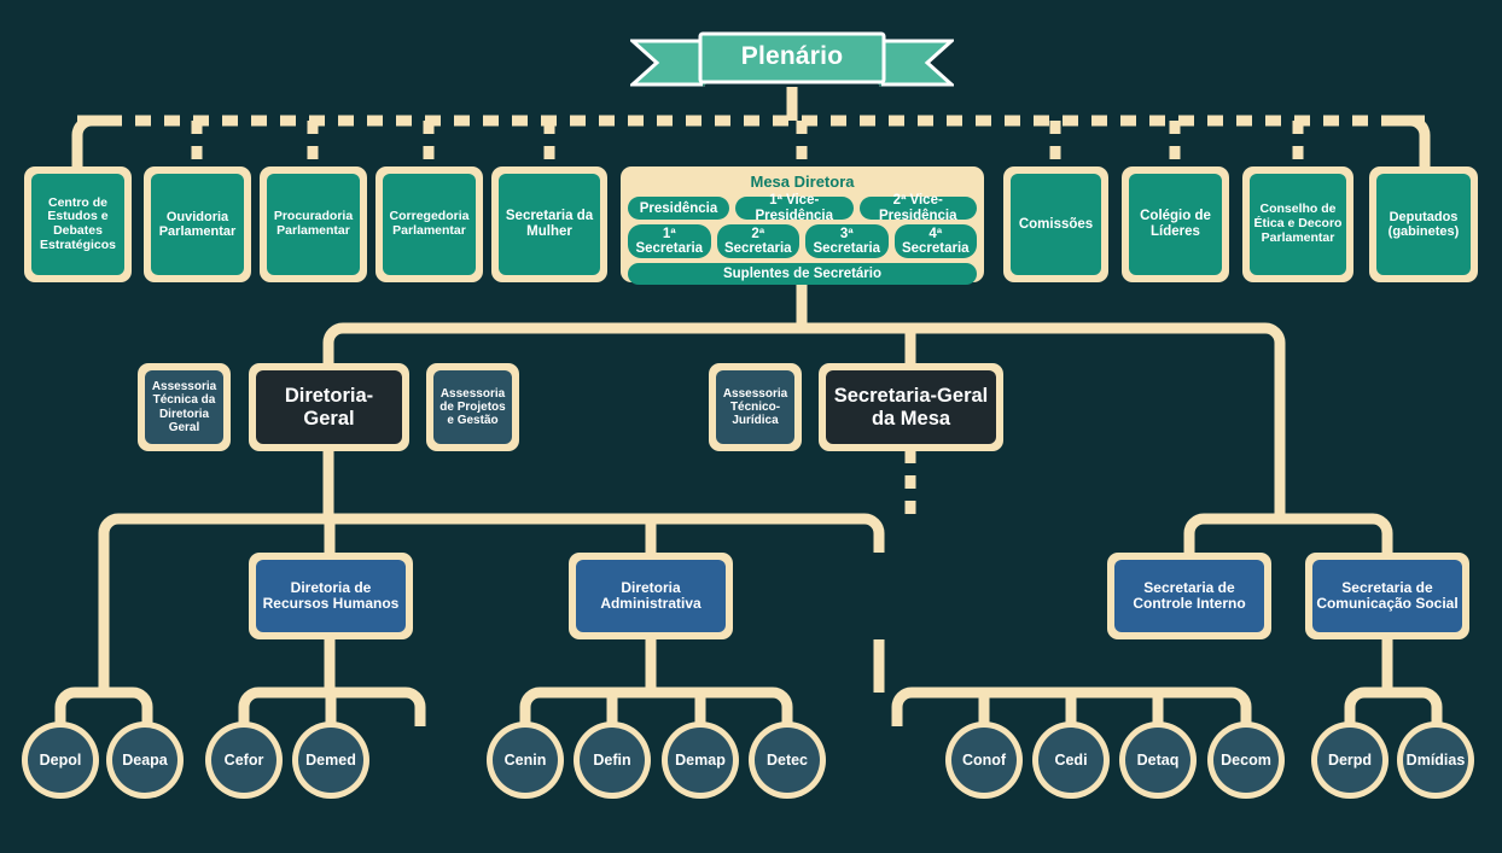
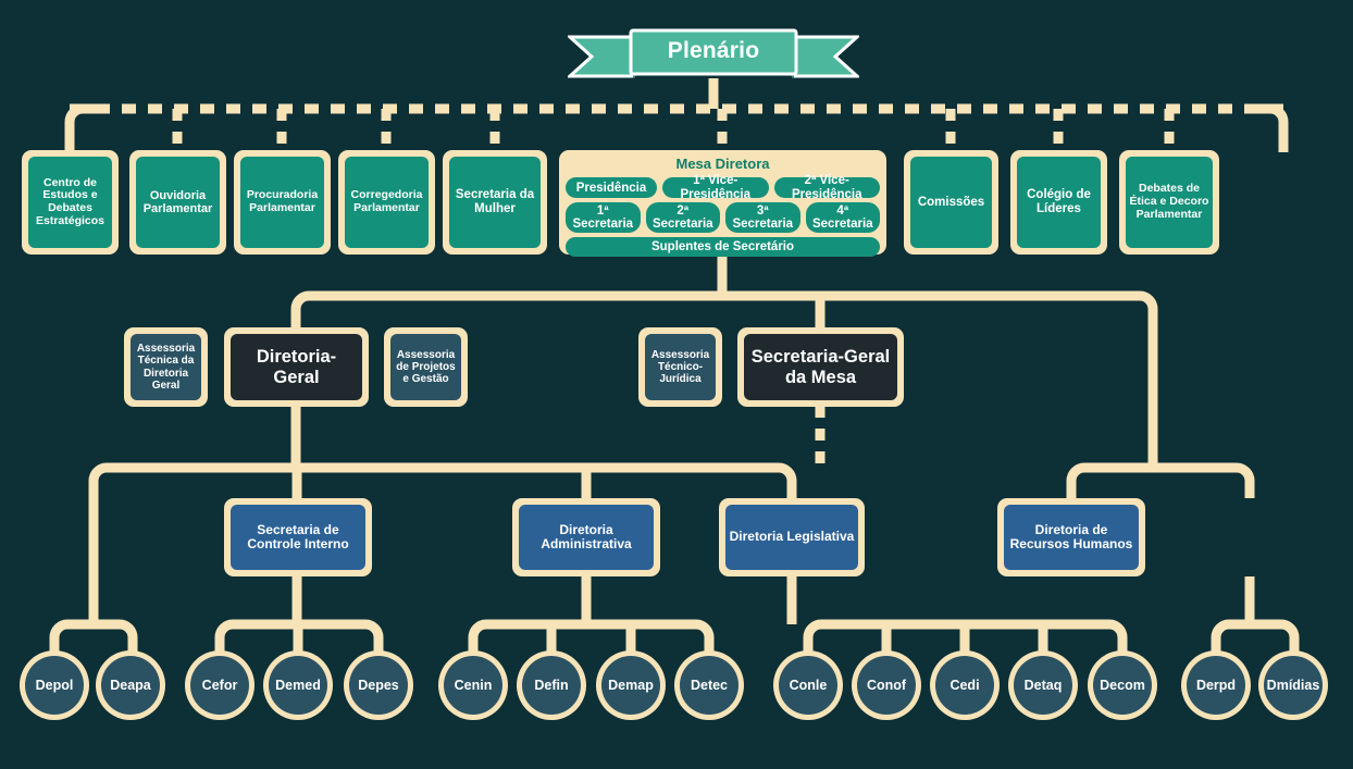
  Plenário
  Centro de Estudos e Debates Estratégicos
  Ouvidoria Parlamentar
  Procuradoria Parlamentar
  Corregedoria Parlamentar
  Secretaria da Mulher
  Mesa Diretora
  Presidência
  1ª Vice-Presidência
  2ª Vice-Presidência
  1ª Secretaria
  2ª Secretaria
  3ª Secretaria
  4ª Secretaria
  Suplentes de Secretário
  Comissões
  Colégio de Líderes
- Conselho de Ética e Decoro Parlamentar
+ Debates de Ética e Decoro Parlamentar
- Deputados (gabinetes)
  Assessoria Técnica da Diretoria Geral
  Diretoria-Geral
  Assessoria de Projetos e Gestão
  Assessoria Técnico-Jurídica
  Secretaria-Geral da Mesa
- Diretoria de Recursos Humanos
+ Secretaria de Controle Interno
  Diretoria Administrativa
+ Diretoria Legislativa
- Secretaria de Controle Interno
+ Diretoria de Recursos Humanos
- Secretaria de Comunicação Social
  Depol
  Deapa
  Cefor
  Demed
+ Depes
  Cenin
  Defin
  Demap
  Detec
+ Conle
  Conof
  Cedi
  Detaq
  Decom
  Derpd
  Dmídias
